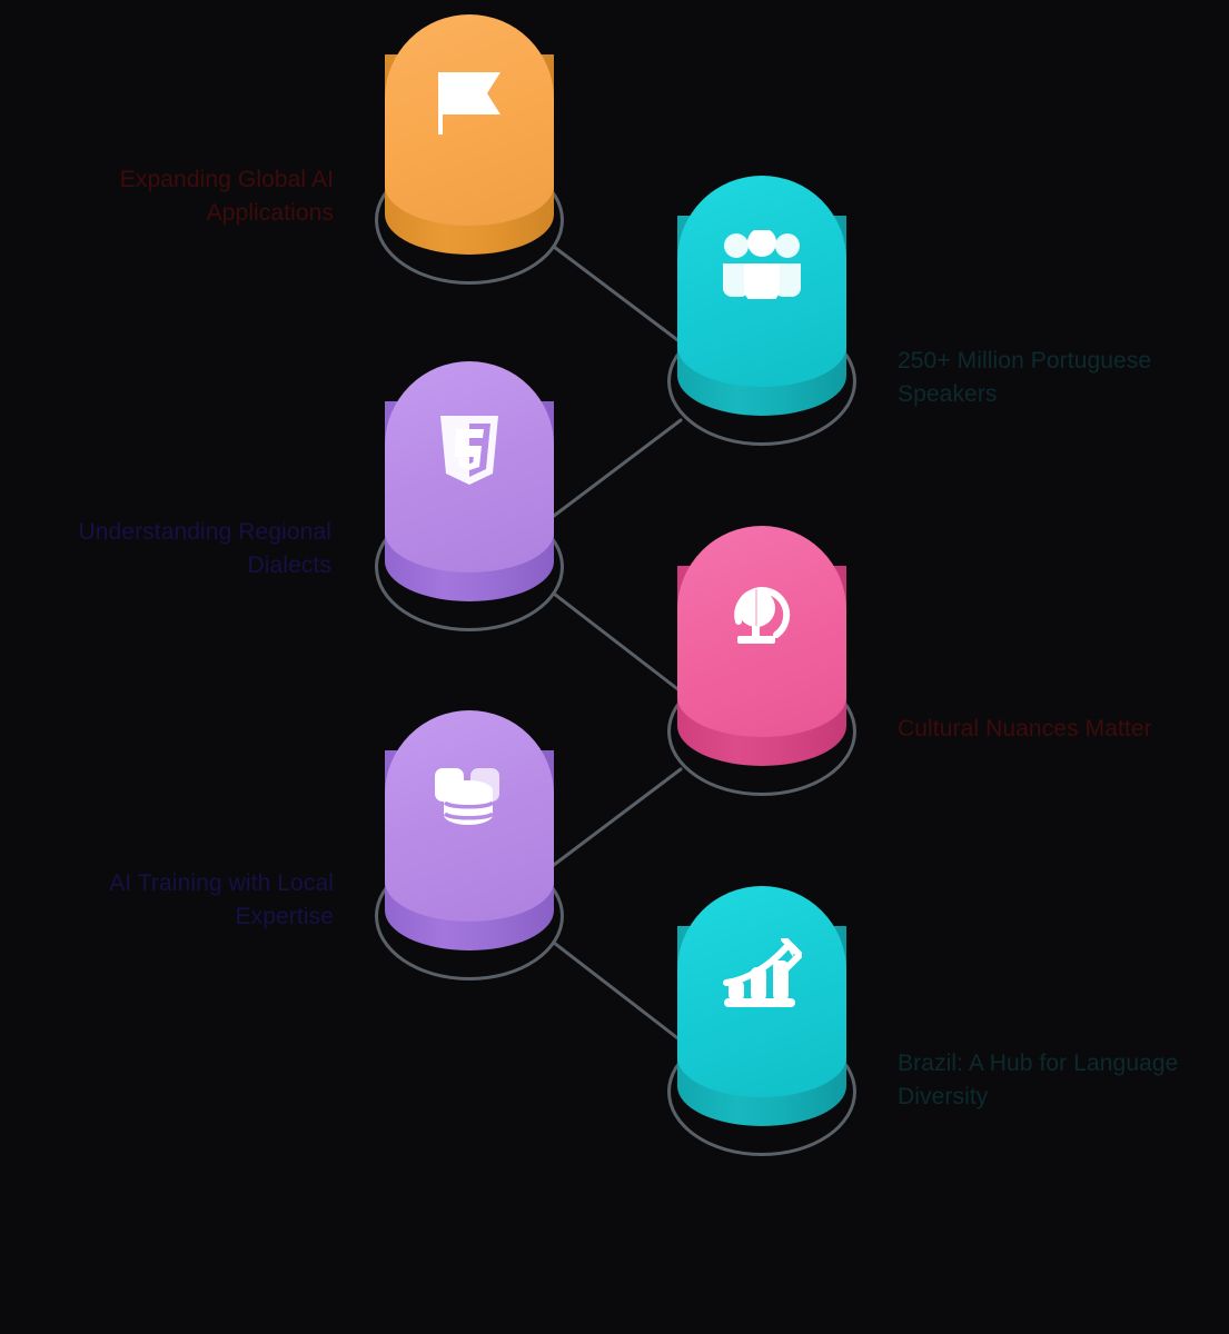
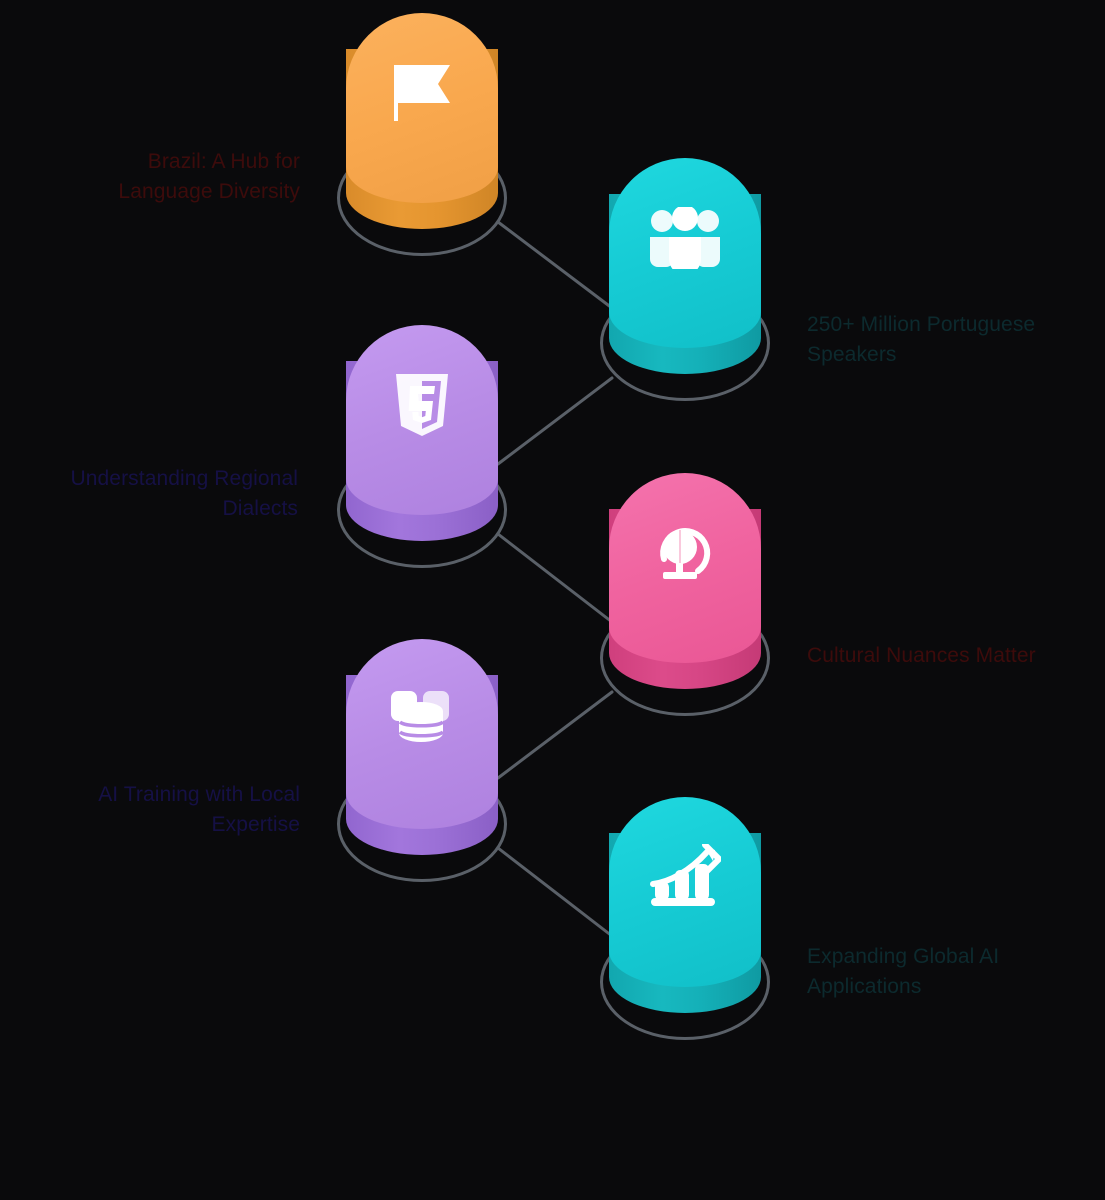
- Expanding Global AI Applications
+ Brazil: A Hub for Language Diversity
  250+ Million Portuguese Speakers
  Understanding Regional Dialects
  Cultural Nuances Matter
  AI Training with Local Expertise
- Brazil: A Hub for Language Diversity
+ Expanding Global AI Applications
